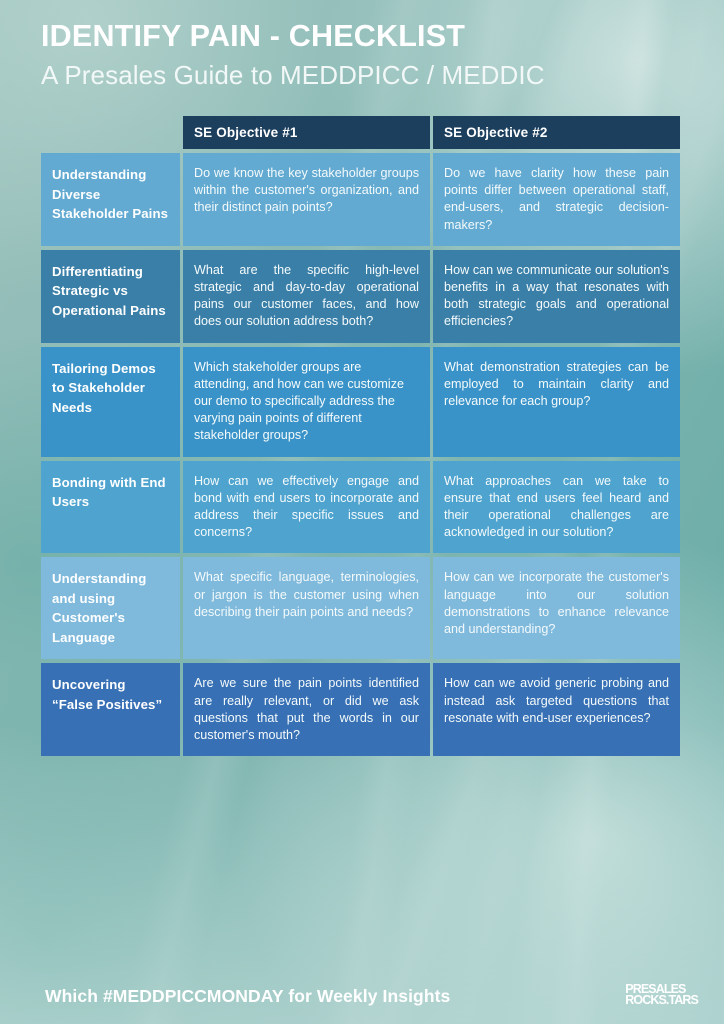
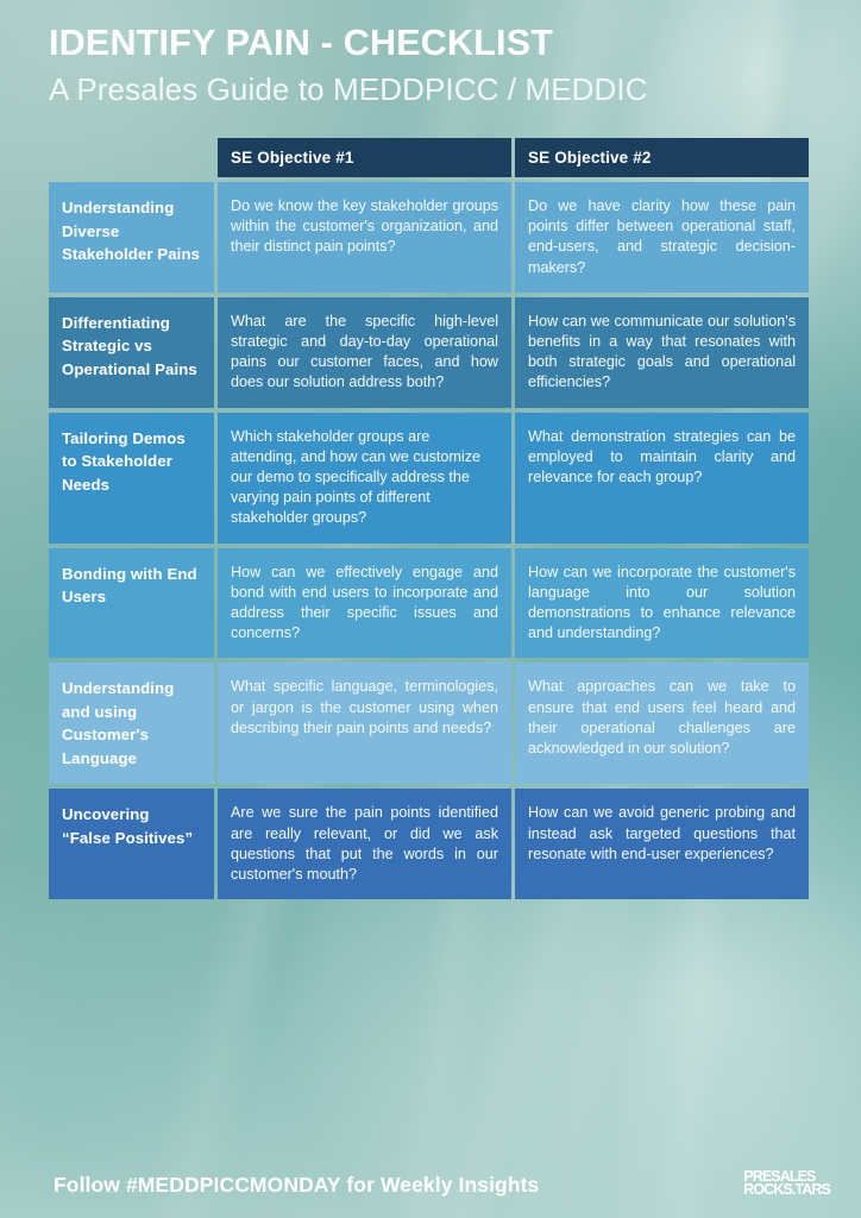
  IDENTIFY PAIN - CHECKLIST
  A Presales Guide to MEDDPICC / MEDDIC
  SE Objective #1
  SE Objective #2
  Understanding Diverse Stakeholder Pains
  Do we know the key stakeholder groups within the customer's organization, and their distinct pain points?
  Do we have clarity how these pain points differ between operational staff, end-users, and strategic decision-makers?
  Differentiating Strategic vs Operational Pains
  What are the specific high-level strategic and day-to-day operational pains our customer faces, and how does our solution address both?
  How can we communicate our solution's benefits in a way that resonates with both strategic goals and operational efficiencies?
  Tailoring Demos to Stakeholder Needs
  Which stakeholder groups are attending, and how can we customize our demo to specifically address the varying pain points of different stakeholder groups?
  What demonstration strategies can be employed to maintain clarity and relevance for each group?
  Bonding with End Users
  How can we effectively engage and bond with end users to incorporate and address their specific issues and concerns?
- What approaches can we take to ensure that end users feel heard and their operational challenges are acknowledged in our solution?
+ How can we incorporate the customer's language into our solution demonstrations to enhance relevance and understanding?
  Understanding and using Customer's Language
  What specific language, terminologies, or jargon is the customer using when describing their pain points and needs?
- How can we incorporate the customer's language into our solution demonstrations to enhance relevance and understanding?
+ What approaches can we take to ensure that end users feel heard and their operational challenges are acknowledged in our solution?
  Uncovering “False Positives”
  Are we sure the pain points identified are really relevant, or did we ask questions that put the words in our customer's mouth?
  How can we avoid generic probing and instead ask targeted questions that resonate with end-user experiences?
- Which #MEDDPICCMONDAY for Weekly Insights
+ Follow #MEDDPICCMONDAY for Weekly Insights
  PRESALES
  ROCKS.TARS
